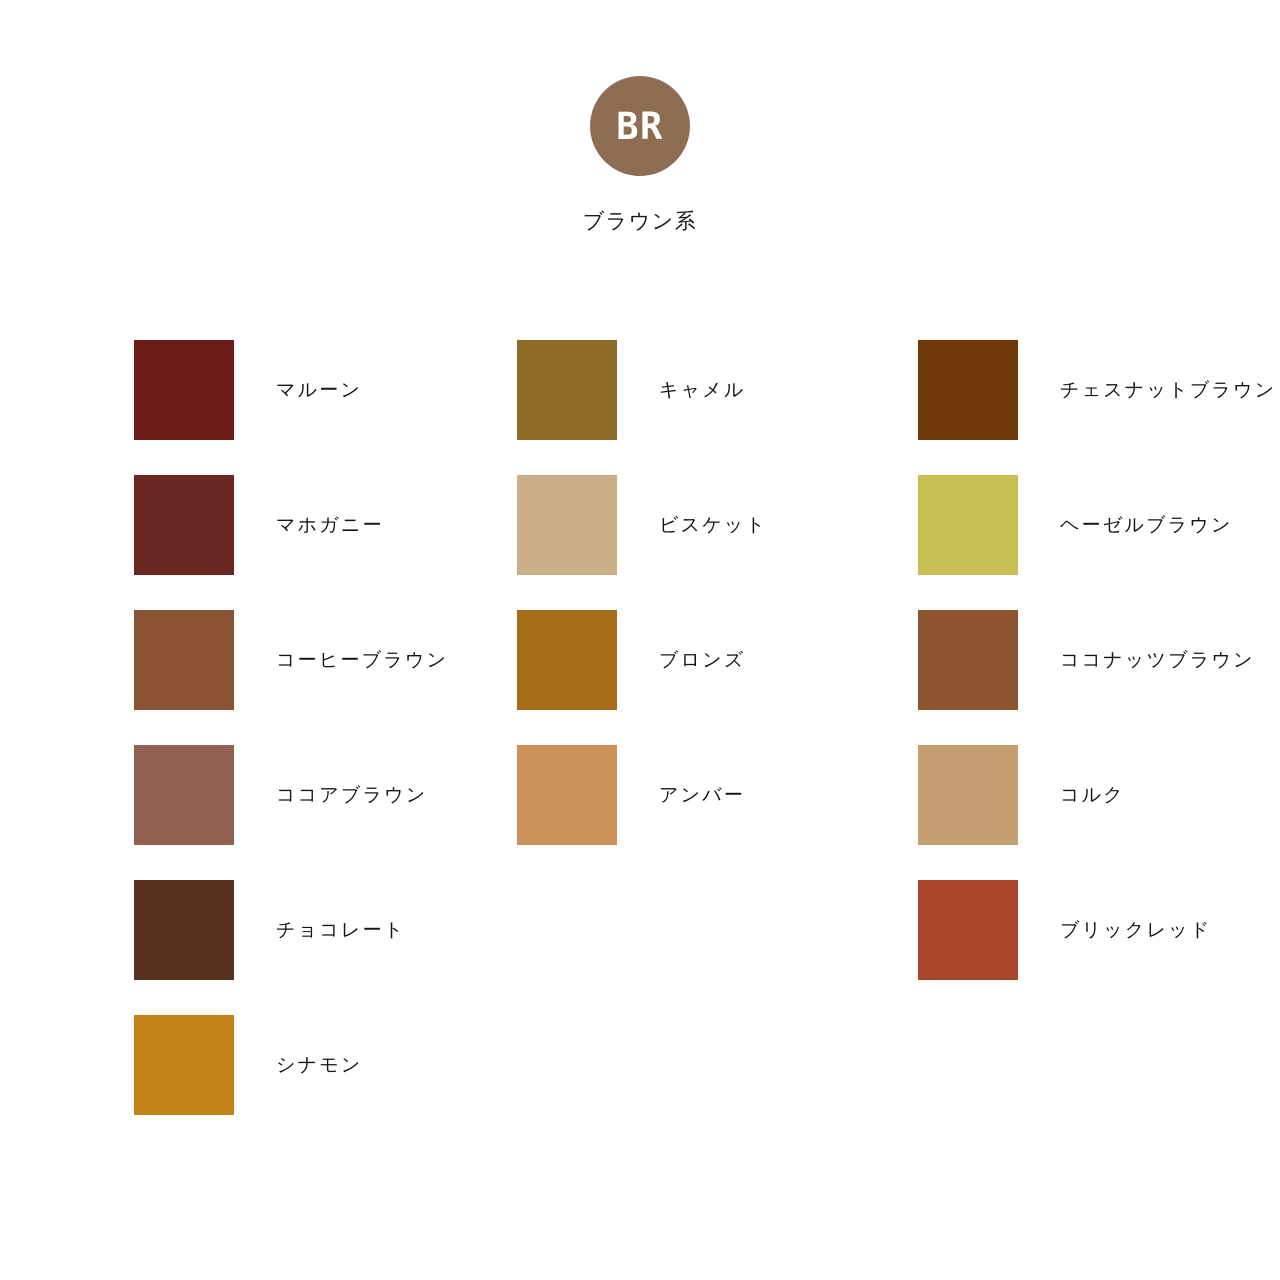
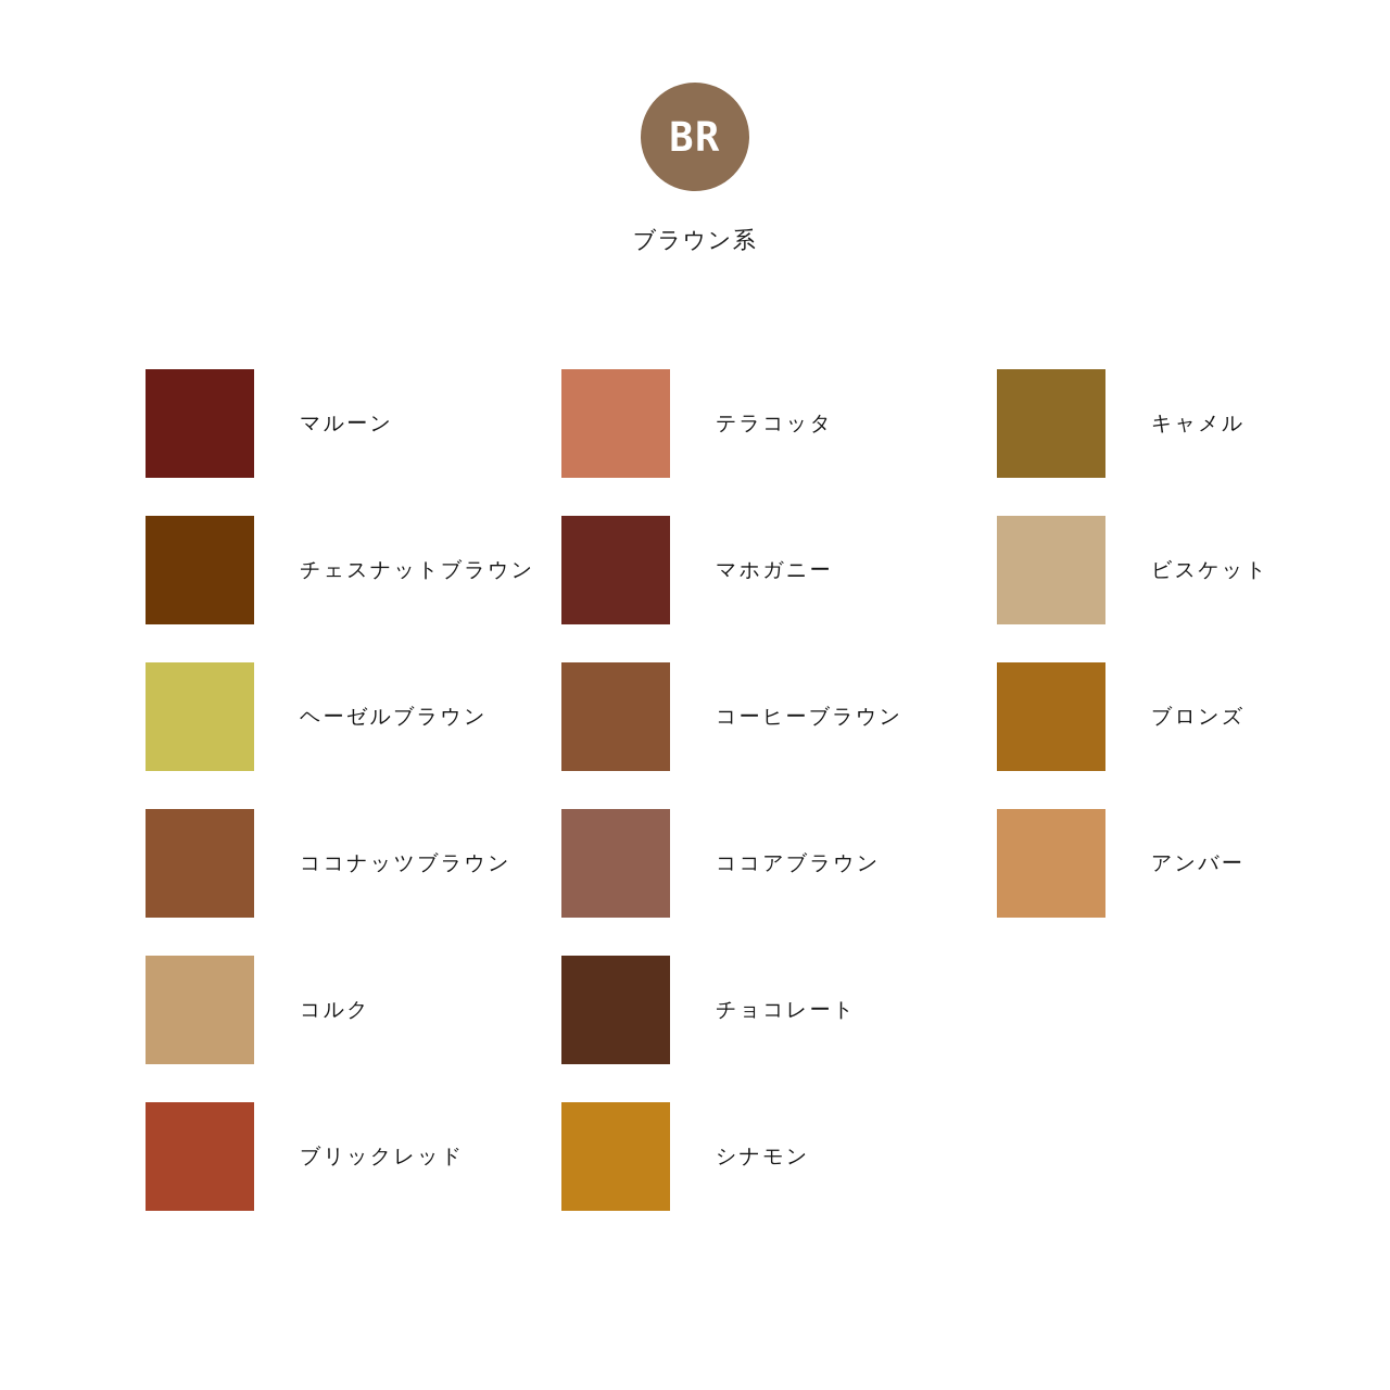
  BR
  ブラウン系
  マルーン
+ テラコッタ
  キャメル
  チェスナットブラウン
  マホガニー
  ビスケット
  ヘーゼルブラウン
  コーヒーブラウン
  ブロンズ
  ココナッツブラウン
  ココアブラウン
  アンバー
  コルク
  チョコレート
  ブリックレッド
  シナモン
